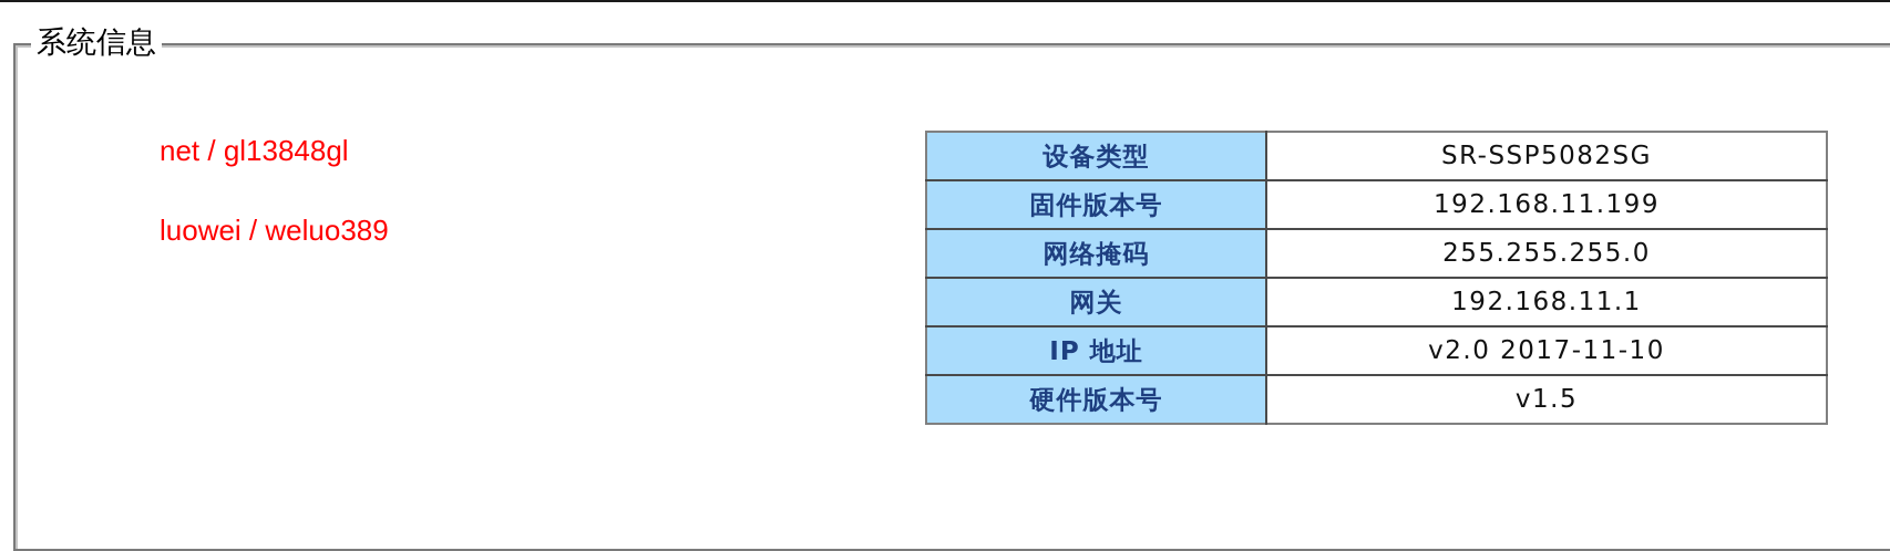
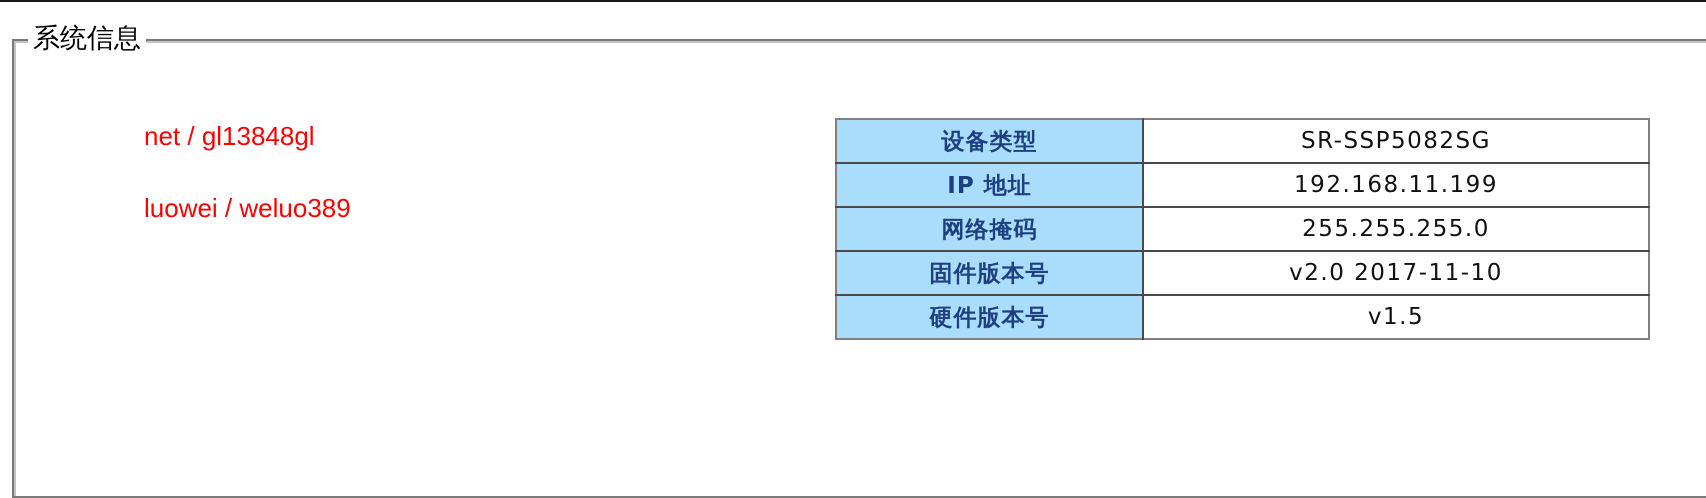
  系统信息
  net / gl13848gl
  luowei / weluo389
  设备类型	SR-SSP5082SG
- 固件版本号	192.168.11.199
+ IP 地址	192.168.11.199
  网络掩码	255.255.255.0
- 网关	192.168.11.1
- IP 地址	v2.0 2017-11-10
+ 固件版本号	v2.0 2017-11-10
  硬件版本号	v1.5
